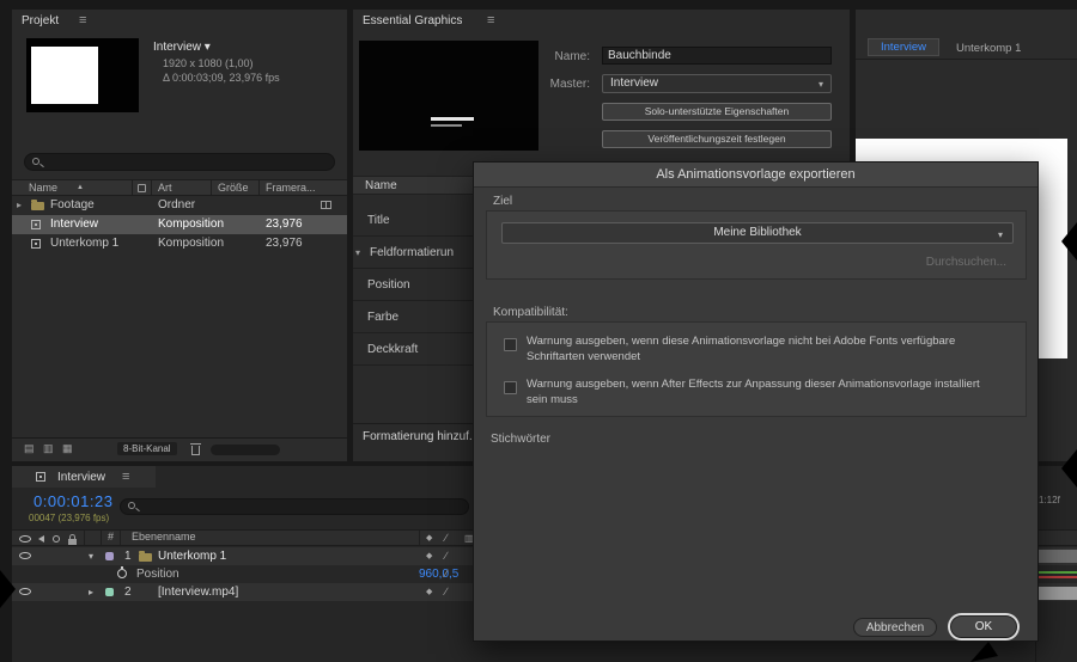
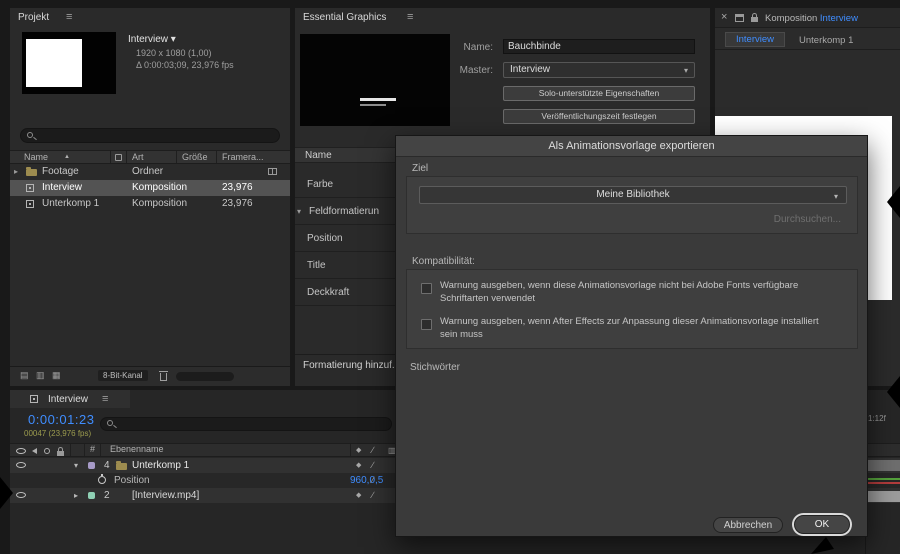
  Projekt
  ≡
  Interview ▾
  1920 x 1080 (1,00)
  Δ 0:00:03;09, 23,976 fps
  Name
  Art
  Größe
  Framera...
  ▸
  Footage
  Ordner
  Interview
  Komposition
  23,976
  Unterkomp 1
  Komposition
  23,976
  ▤
  ▥
  ▦
  8-Bit-Kanal
  Essential Graphics
  ≡
  Name:
  Bauchbinde
  Master:
  Interview
  ▾
  Solo-unterstützte Eigenschaften
  Veröffentlichungszeit festlegen
  Name
- Title
+ Farbe
  ▾
  Feldformatierun
  Position
- Farbe
+ Title
  Deckkraft
  Formatierung hinzuf.
+ ×
+ Komposition Interview
  Interview
  Unterkomp 1
  Interview
  ≡
  0:00:01:23
  00047 (23,976 fps)
  #
  Ebenenname
  ∕
  ▥
  ▾
- 1
+ 4
  Unterkomp 1
  ∕
  Position
  960,0,5
  ∕
  ▸
  2
  [Interview.mp4]
  ∕
  1:12f
  Als Animationsvorlage exportieren
  Ziel
  Meine Bibliothek
  ▾
  Durchsuchen...
  Kompatibilität:
  Warnung ausgeben, wenn diese Animationsvorlage nicht bei Adobe Fonts verfügbare Schriftarten verwendet
  Warnung ausgeben, wenn After Effects zur Anpassung dieser Animationsvorlage installiert sein muss
  Stichwörter
  Abbrechen
  OK
